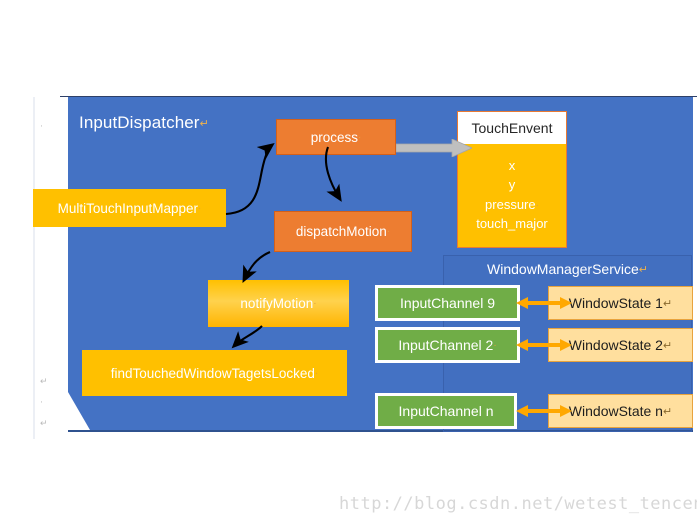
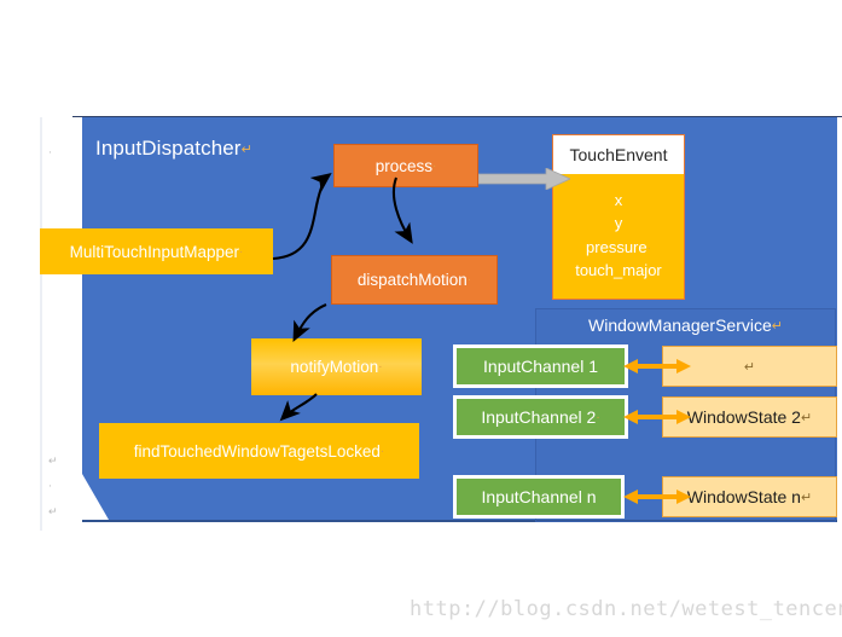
  ·
  ↵
  ·
  ↵
  InputDispatcher↵
  WindowManagerService↵
  MultiTouchInputMapper
  ·
  process
  ·
  dispatchMotion
  ·
  notifyMotion
  ·
  findTouchedWindowTagetsLocked
  ·
  TouchEnvent
  x
  y
  pressure·
  touch_major
- InputChannel 9
+ InputChannel 1
- WindowState 1
  ↵
  InputChannel 2
  ·
  WindowState 2
  ↵
  InputChannel n
  WindowState n
  ↵
  http://blog.csdn.net/wetest_tence
